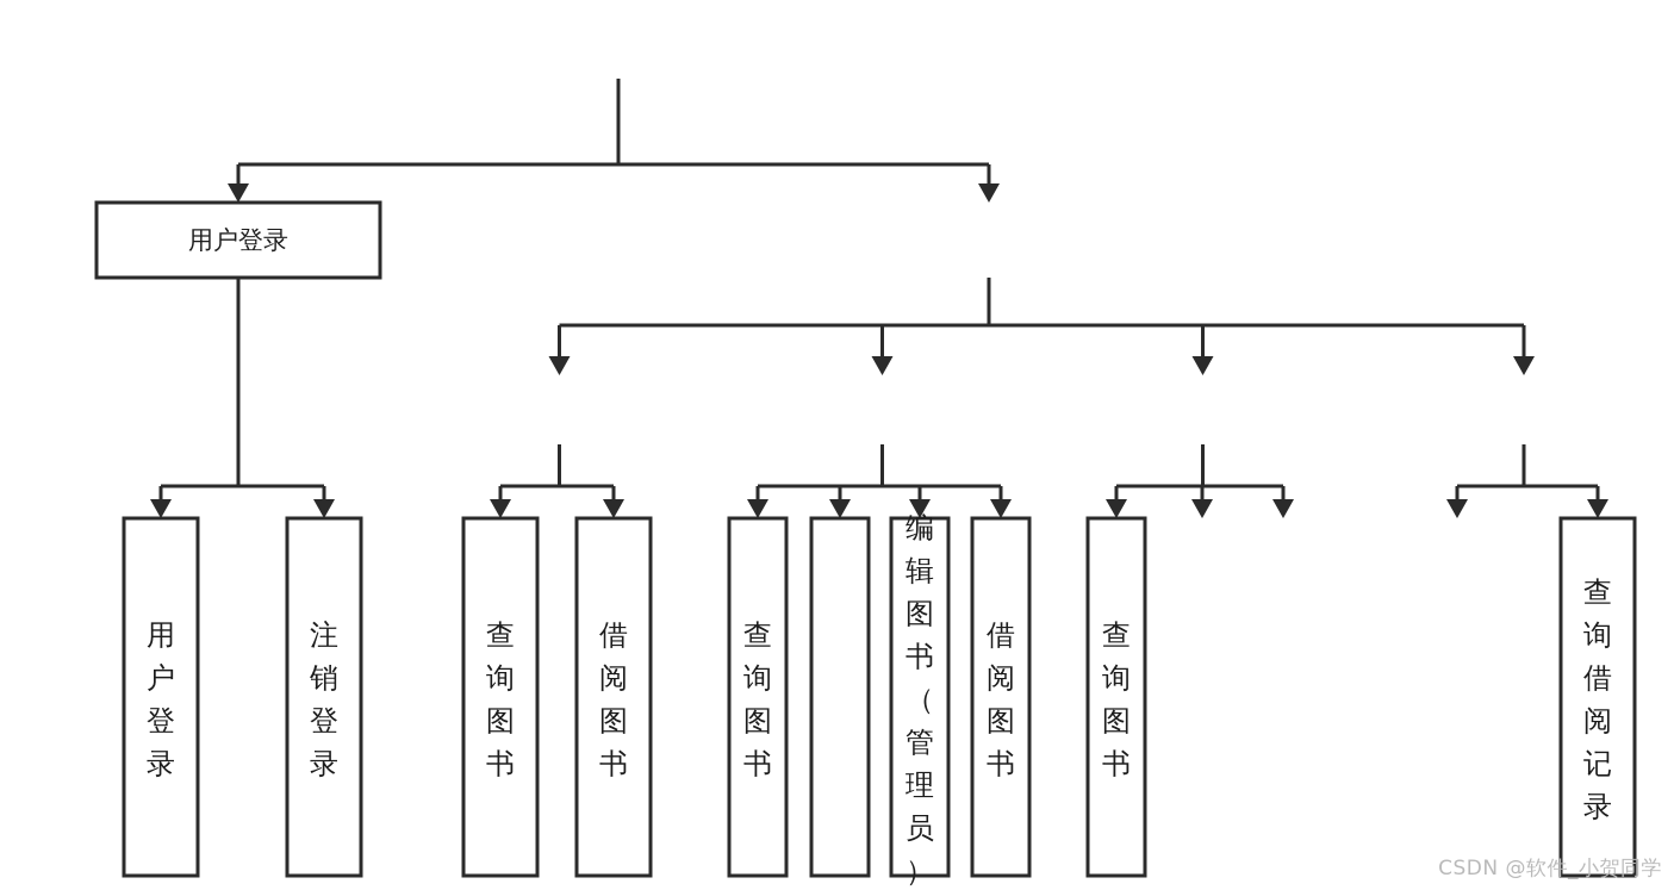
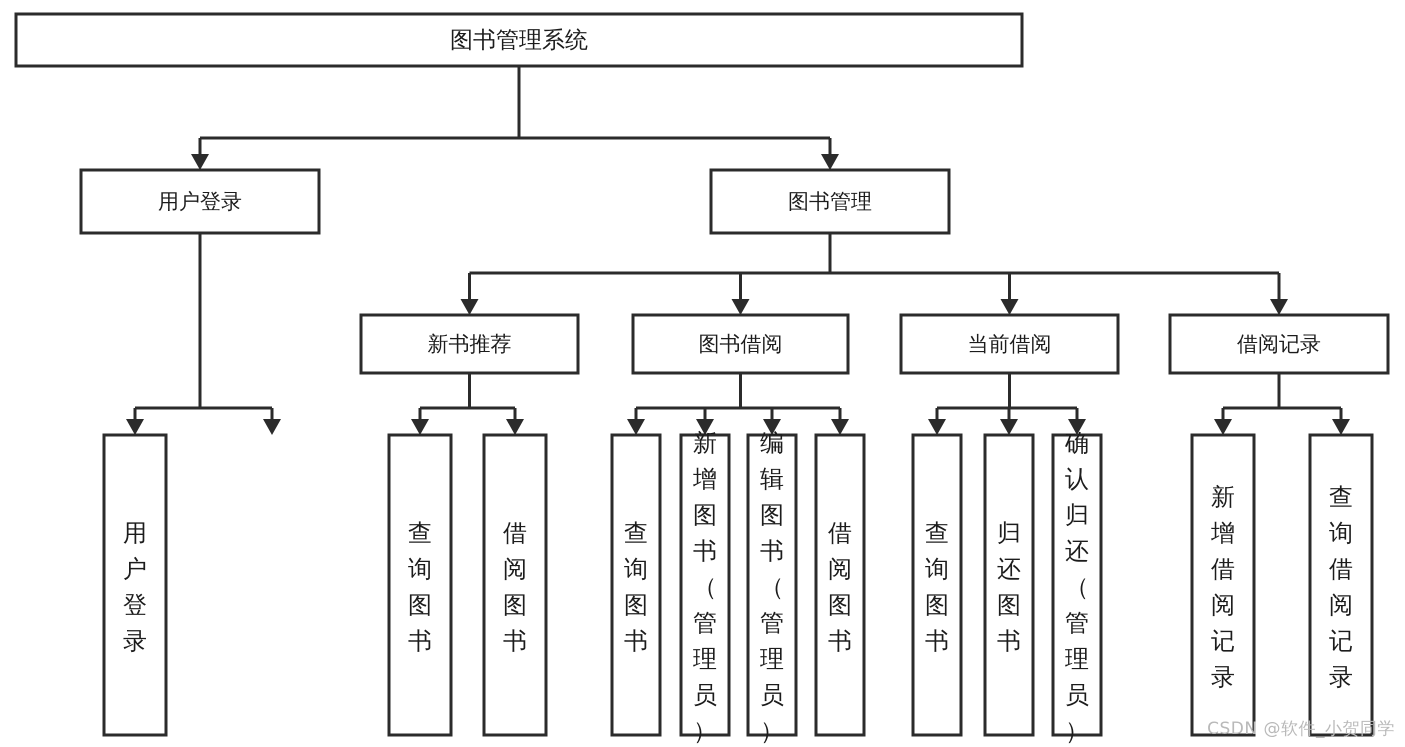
+ 图书管理系统
  用户登录
+ 图书管理
+ 新书推荐
+ 图书借阅
+ 当前借阅
+ 借阅记录
  用户登录
- 注销登录
  查询图书
  借阅图书
  查询图书
+ 新增图书（管理员）
  编辑图书（管理员）
  借阅图书
  查询图书
+ 归还图书
+ 确认归还（管理员）
+ 新增借阅记录
  查询借阅记录
  CSDN @软件_小贺同学
